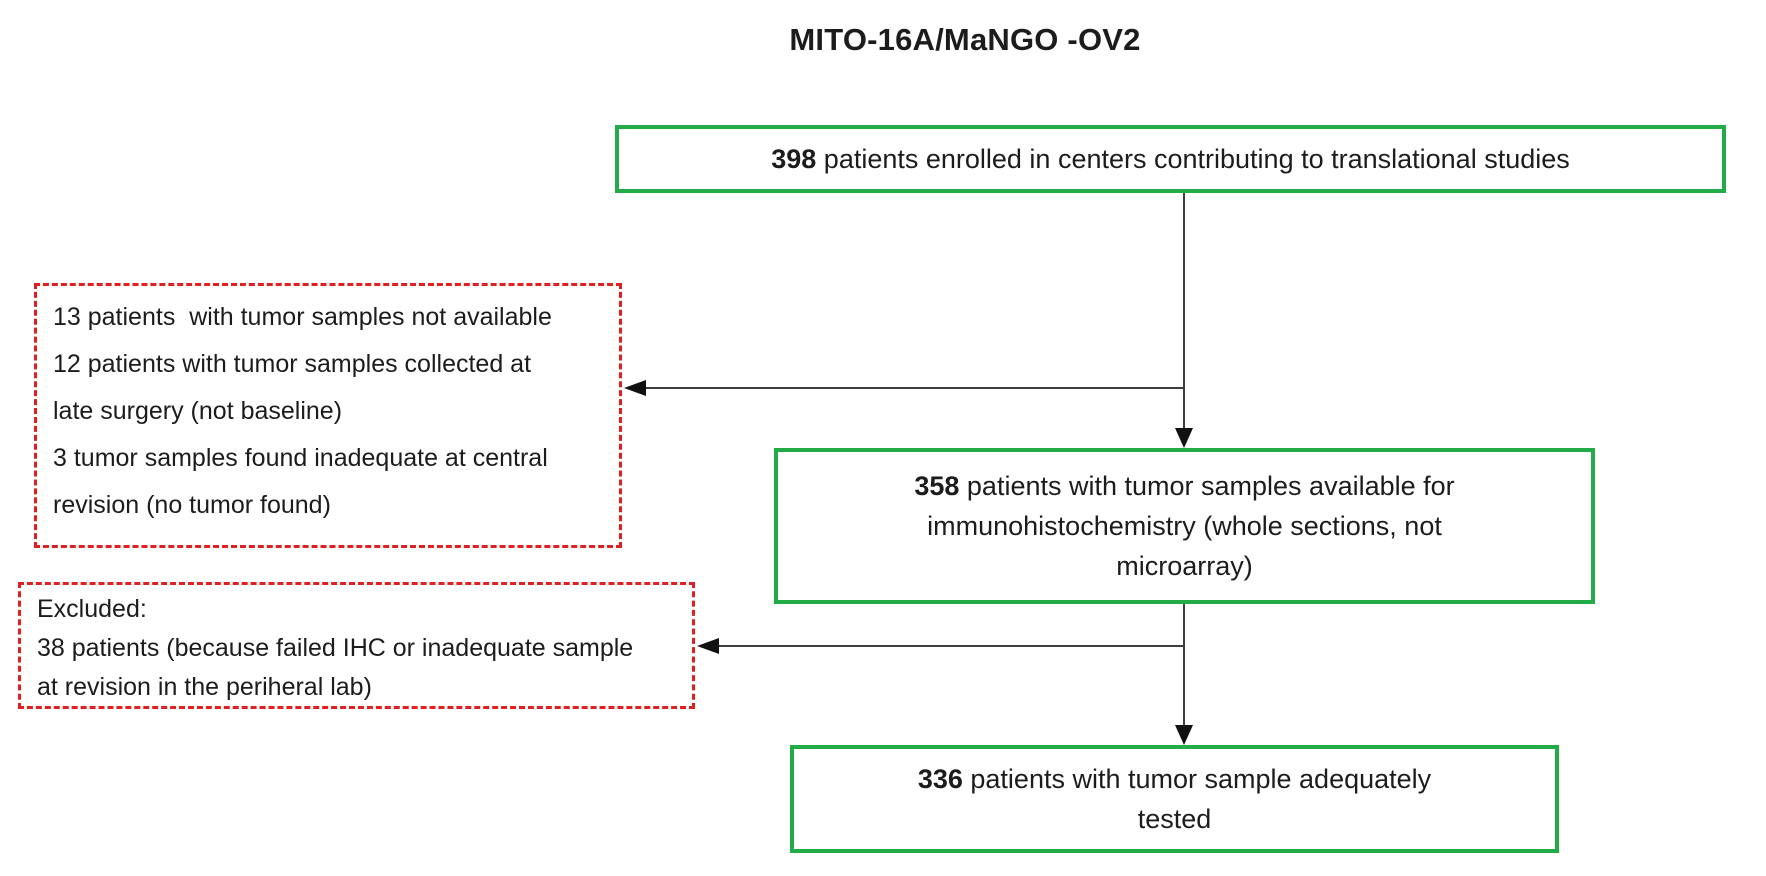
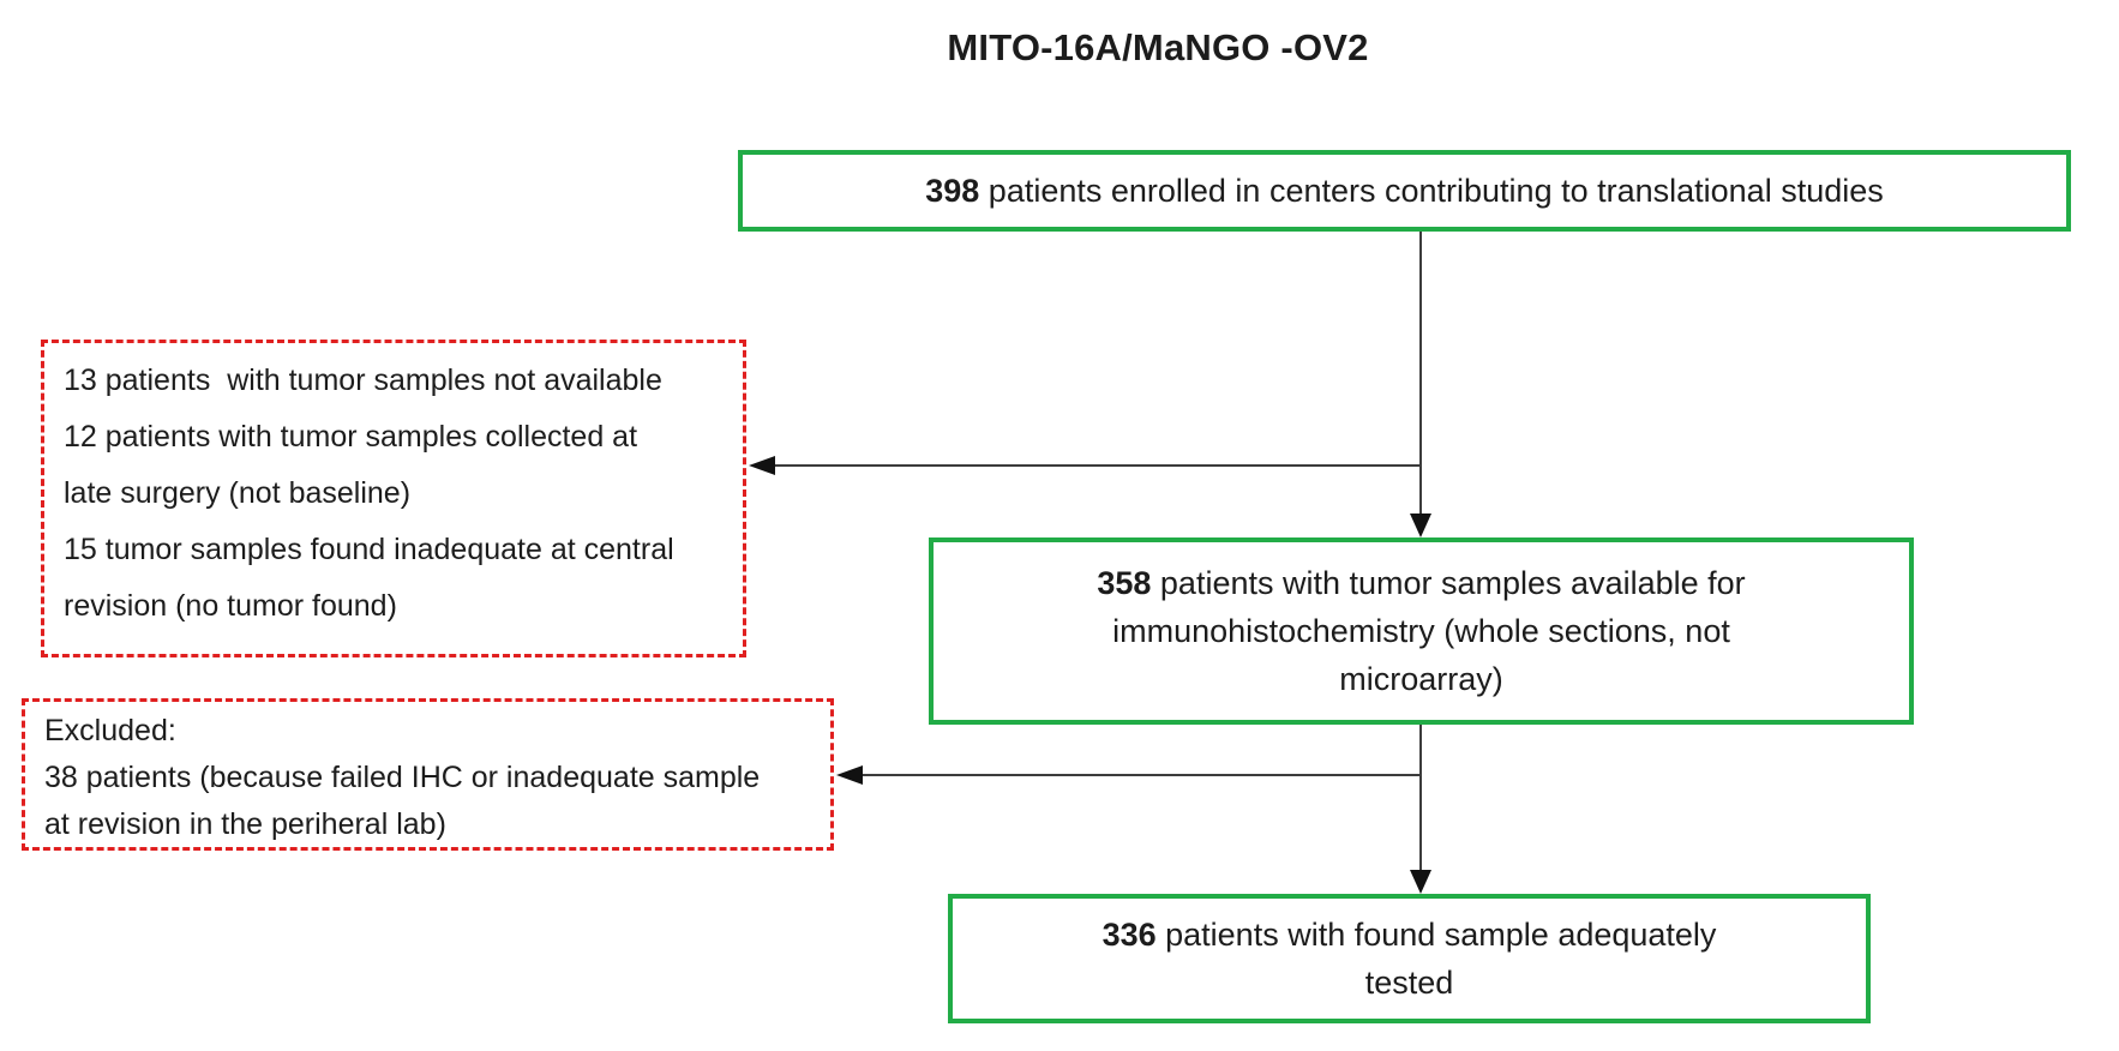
  MITO-16A/MaNGO -OV2
  398 patients enrolled in centers contributing to translational studies
  13 patients with tumor samples not available
  12 patients with tumor samples collected at
  late surgery (not baseline)
- 3 tumor samples found inadequate at central
+ 15 tumor samples found inadequate at central
  revision (no tumor found)
  358 patients with tumor samples available for
  immunohistochemistry (whole sections, not
  microarray)
  Excluded:
  38 patients (because failed IHC or inadequate sample
  at revision in the periheral lab)
- 336 patients with tumor sample adequately
+ 336 patients with found sample adequately
  tested
